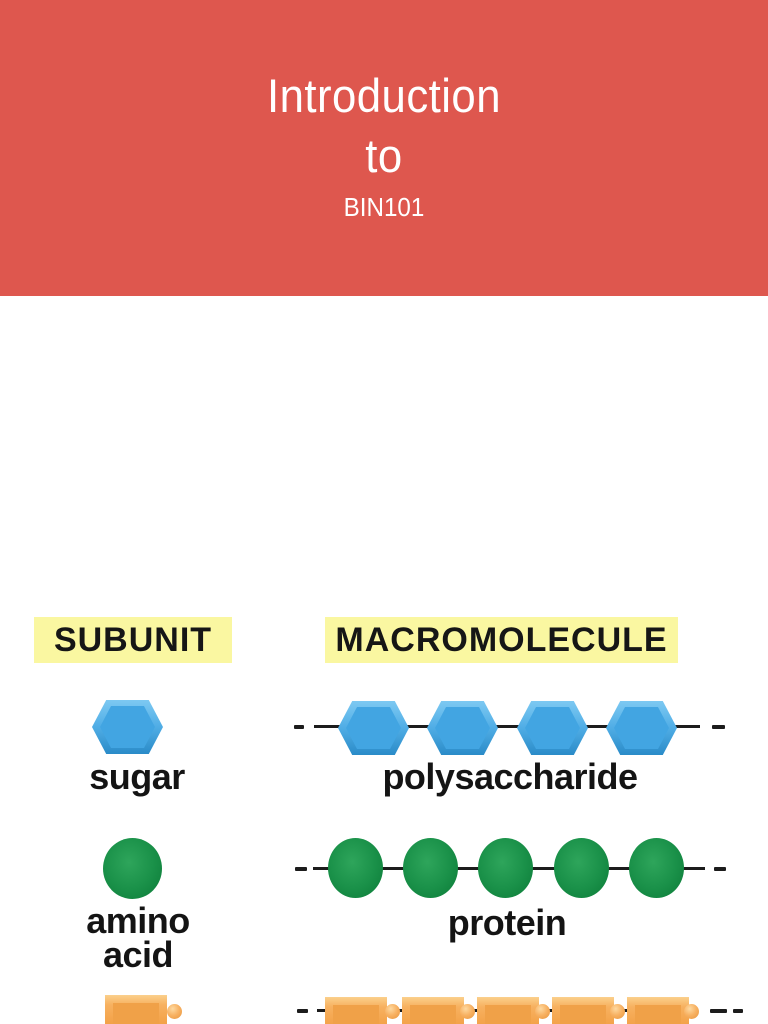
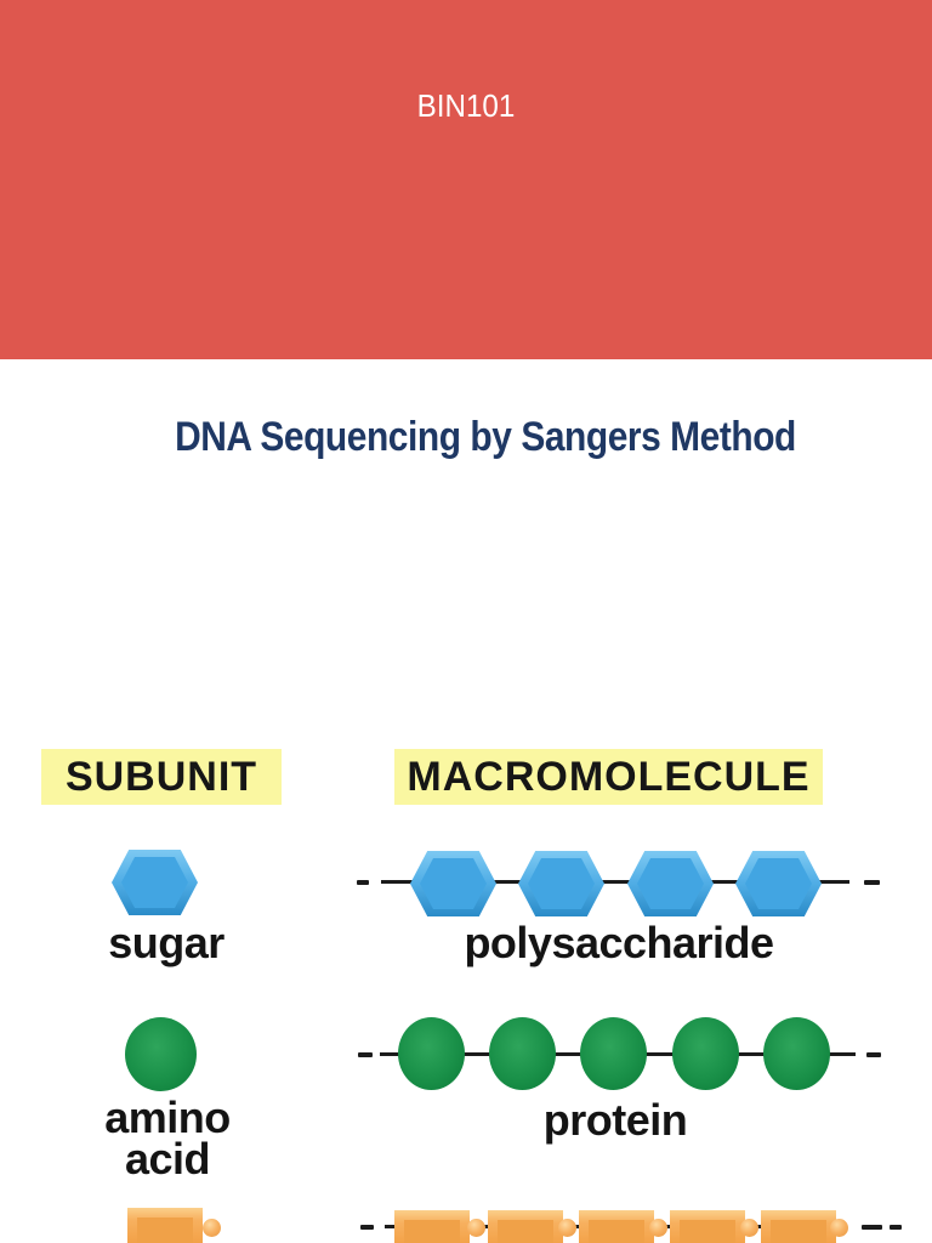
- Introduction
- to
  BIN101
+ DNA Sequencing by Sangers Method
  SUBUNIT
  MACROMOLECULE
  sugar
  polysaccharide
  amino acid
  protein
